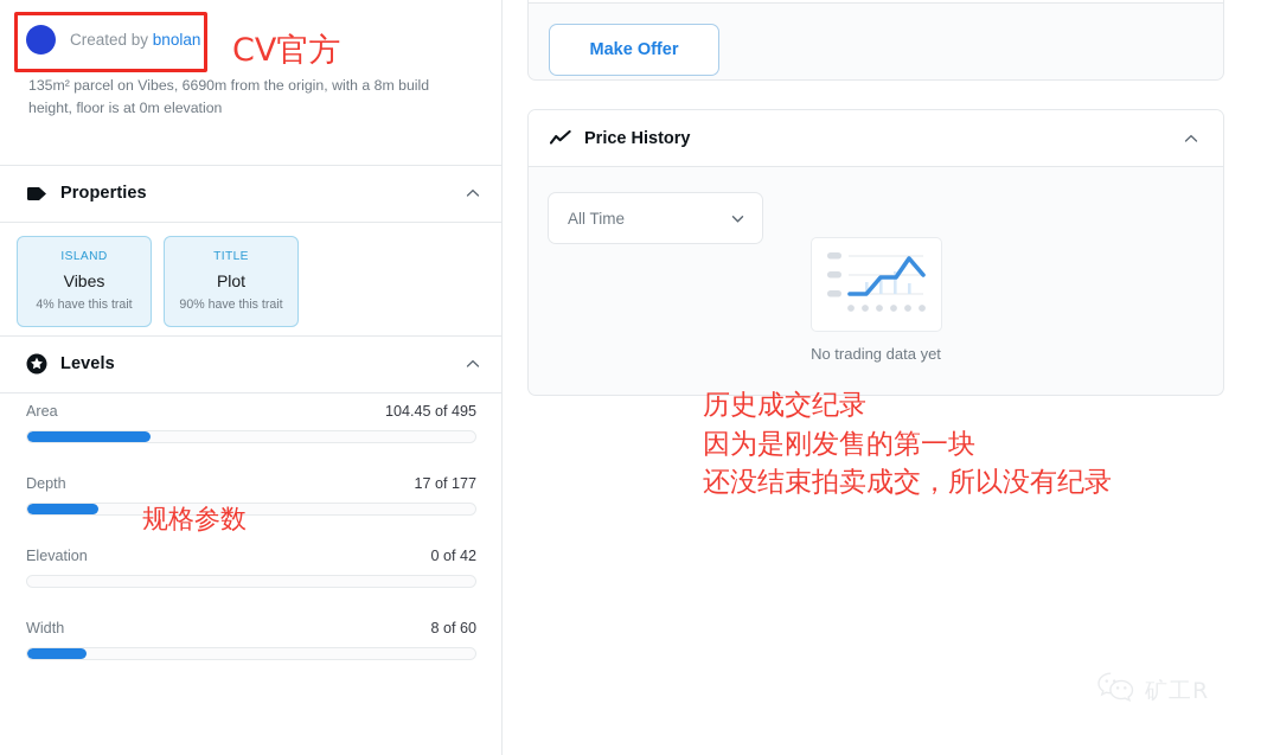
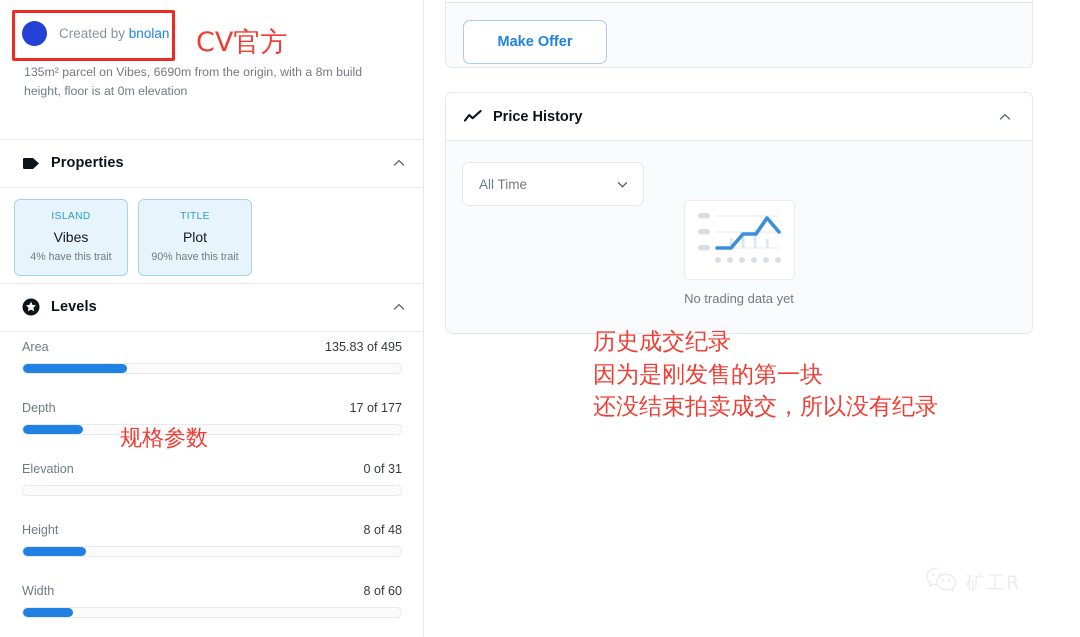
  Created by bnolan
  CV官方
  135m² parcel on Vibes, 6690m from the origin, with a 8m build height, floor is at 0m elevation
  Properties
  ISLAND
  Vibes
  4% have this trait
  TITLE
  Plot
  90% have this trait
  Levels
  Area
- 104.45 of 495
+ 135.83 of 495
  Depth
  17 of 177
  Elevation
- 0 of 42
+ 0 of 31
+ Height
+ 8 of 48
  Width
  8 of 60
  规格参数
  Make Offer
  Price History
  All Time
  No trading data yet
  历史成交纪录
  因为是刚发售的第一块
  还没结束拍卖成交，所以没有纪录
